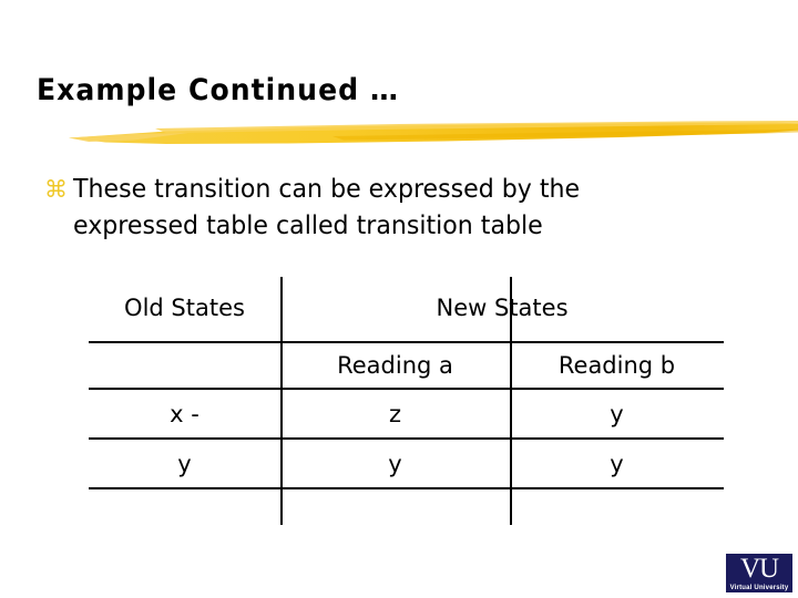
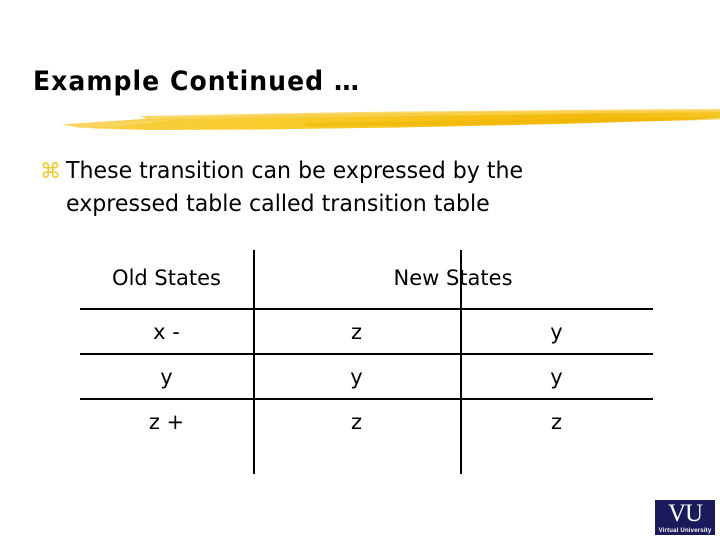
  Example Continued …
  ⌘
  These transition can be expressed by the
  expressed table called transition table
  Old States	New States
- 	Reading a	Reading b
  x -	z	y
  y	y	y
+ z +	z	z
  VU
